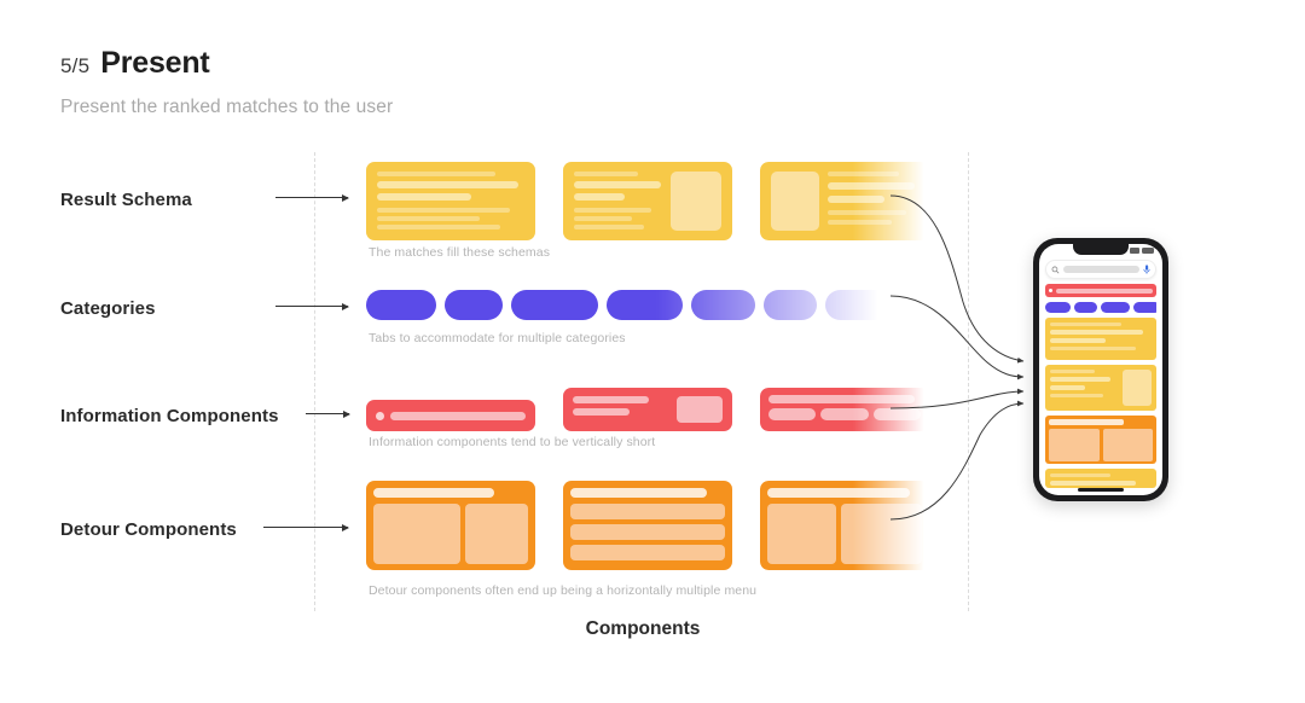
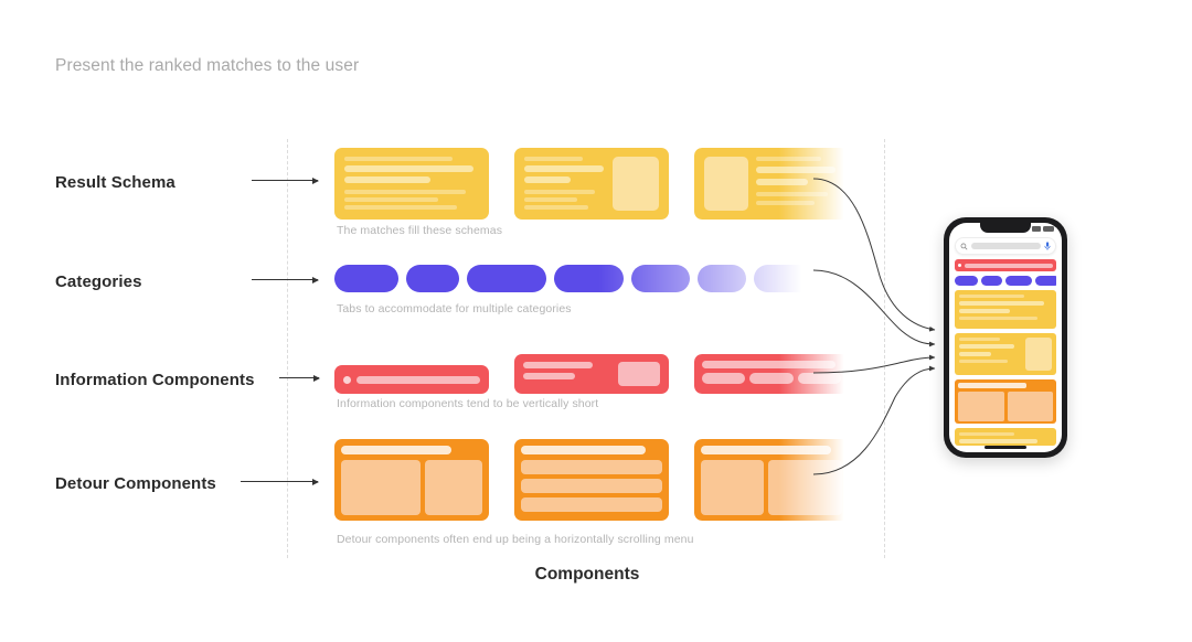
- 5/5
- Present
  Present the ranked matches to the user
  Result Schema
  The matches fill these schemas
  Categories
  Tabs to accommodate for multiple categories
  Information Components
  Information components tend to be vertically short
  Detour Components
- Detour components often end up being a horizontally multiple menu
+ Detour components often end up being a horizontally scrolling menu
  Components
